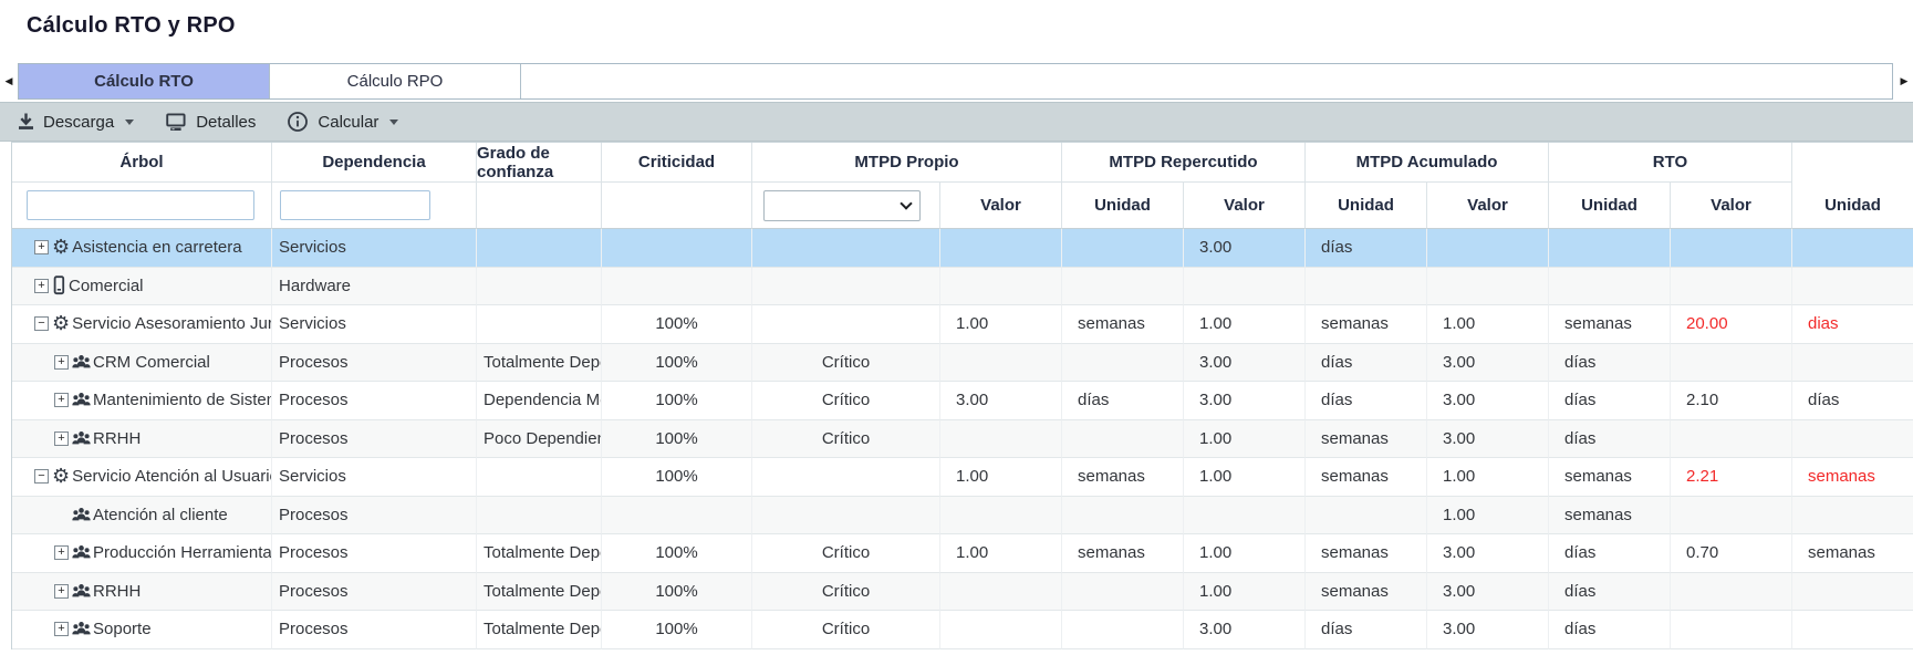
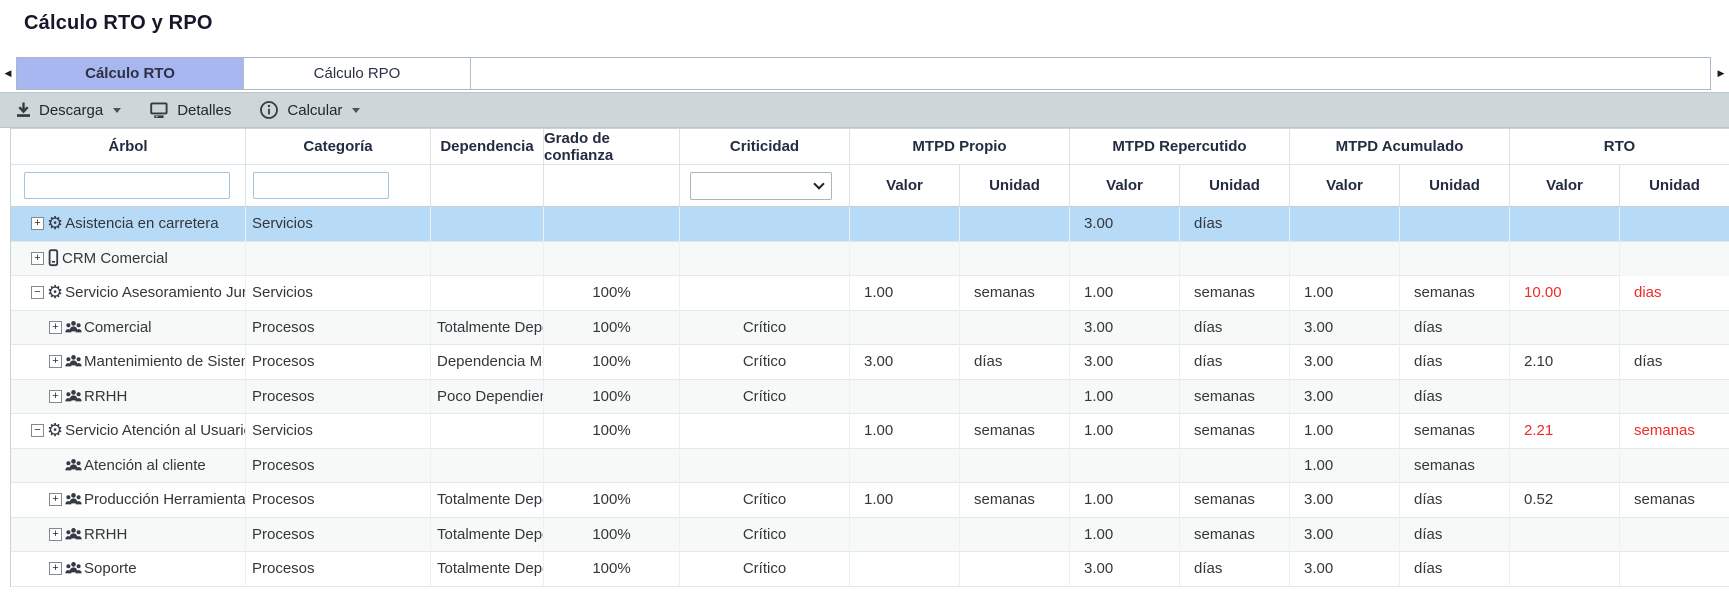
  Cálculo RTO y RPO
  ◀
  Cálculo RTO
  Cálculo RPO
  ▶
  Descarga
  Detalles
  Calcular
  Árbol
+ Categoría
  Dependencia
  Grado de confianza
  Criticidad
  MTPD Propio
  MTPD Repercutido
  MTPD Acumulado
  RTO
  Valor
  Unidad
  Valor
  Unidad
  Valor
  Unidad
  Valor
  Unidad
  +
  ⚙
  Asistencia en carretera
  Servicios
  3.00
  días
  +
- Comercial
+ CRM Comercial
- Hardware
  −
  ⚙
  Servicio Asesoramiento Jur
  Servicios
  100%
  1.00
  semanas
  1.00
  semanas
  1.00
  semanas
- 20.00
+ 10.00
  dias
  +
- CRM Comercial
+ Comercial
  Procesos
  100%
  Crítico
  3.00
  días
  3.00
  días
  +
  Mantenimiento de Siste
  Procesos
  Dependencia M
  100%
  Crítico
  3.00
  días
  3.00
  días
  3.00
  días
  2.10
  días
  +
  RRHH
  Procesos
  Poco Dependien
  100%
  Crítico
  1.00
  semanas
  3.00
  días
  −
  ⚙
  Servicio Atención al Usuari
  Servicios
  100%
  1.00
  semanas
  1.00
  semanas
  1.00
  semanas
  2.21
  semanas
  Atención al cliente
  Procesos
  1.00
  semanas
  +
  Producción Herramienta
  Procesos
  100%
  Crítico
  1.00
  semanas
  1.00
  semanas
  3.00
  días
- 0.70
+ 0.52
  semanas
  +
  RRHH
  Procesos
  100%
  Crítico
  1.00
  semanas
  3.00
  días
  +
  Soporte
  Procesos
  100%
  Crítico
  3.00
  días
  3.00
  días
